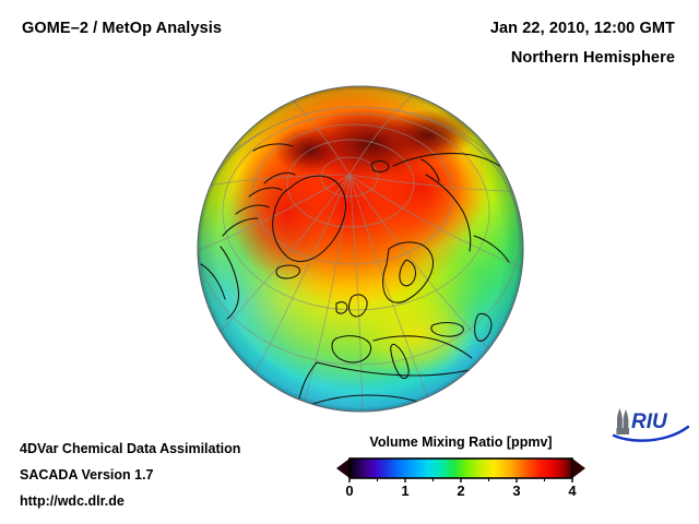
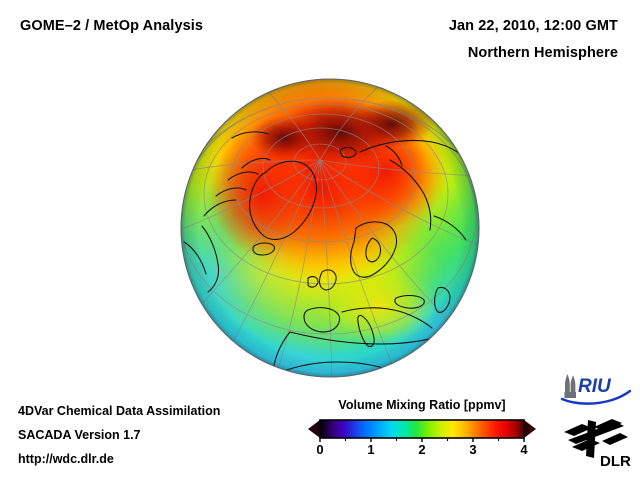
  GOME–2 / MetOp Analysis
  Jan 22, 2010, 12:00 GMT
  Northern Hemisphere
  4DVar Chemical Data Assimilation
  SACADA Version 1.7
  http://wdc.dlr.de
  Volume Mixing Ratio [ppmv]
  0
  1
  2
  3
  4
  RIU
+ DLR
